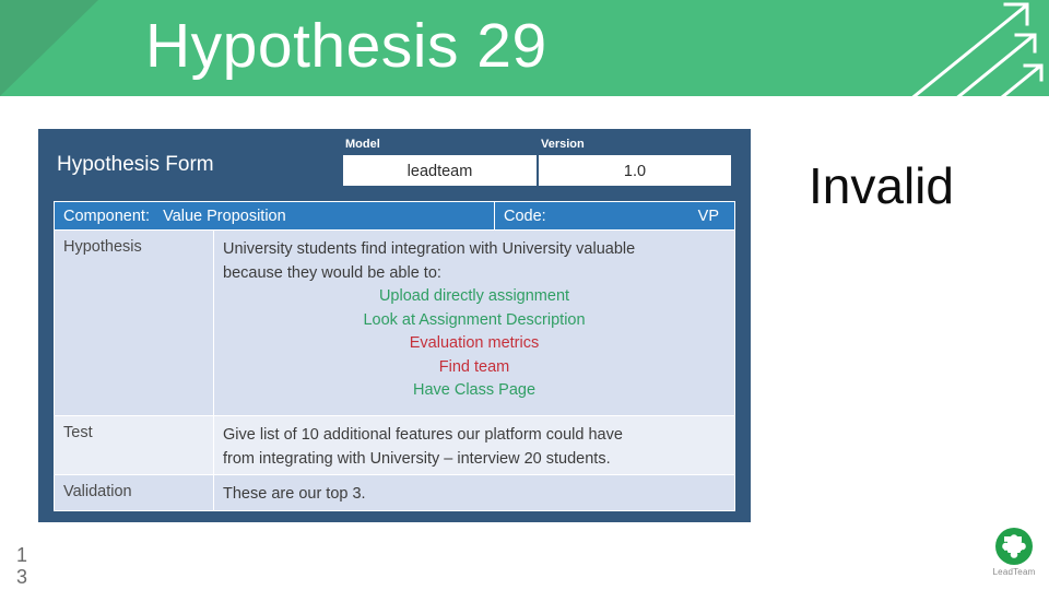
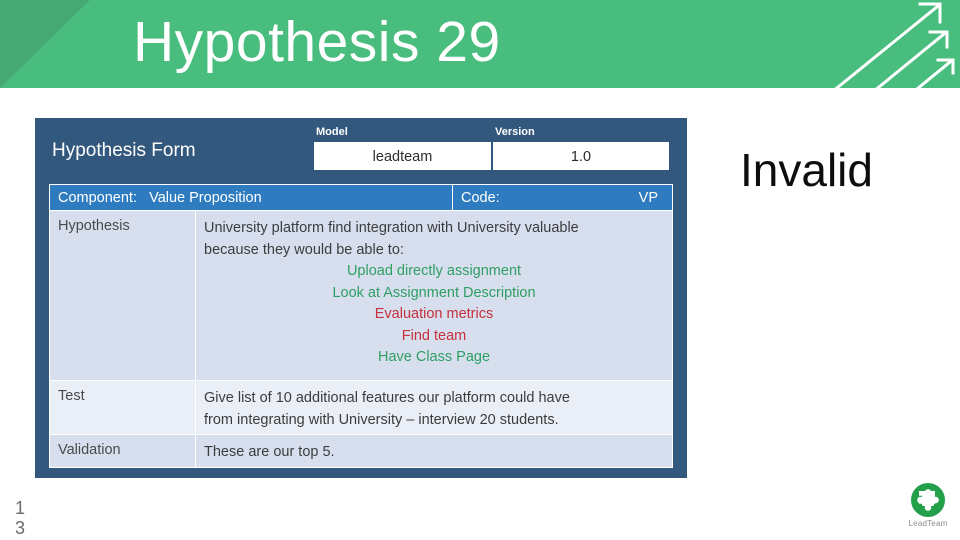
  Hypothesis 29
  Hypothesis Form
  Model
  leadteam
  Version
  1.0
  Component: Value Proposition
  Code:
  VP
  Hypothesis
- University students find integration with University valuable
+ University platform find integration with University valuable
  because they would be able to:
  Upload directly assignment
  Look at Assignment Description
  Evaluation metrics
  Find team
  Have Class Page
  Test
  Give list of 10 additional features our platform could have
  from integrating with University – interview 20 students.
  Validation
- These are our top 3.
+ These are our top 5.
  Invalid
  1
  3
  LeadTeam
